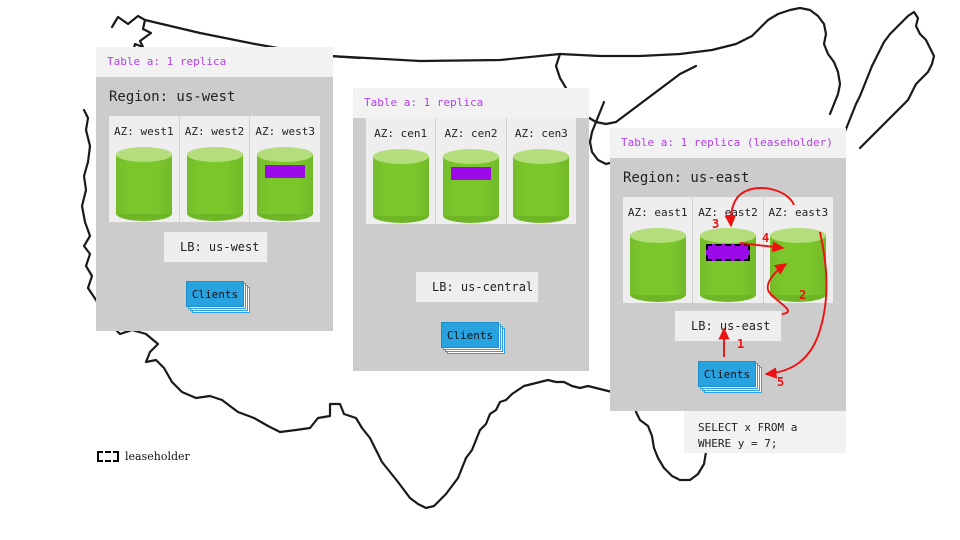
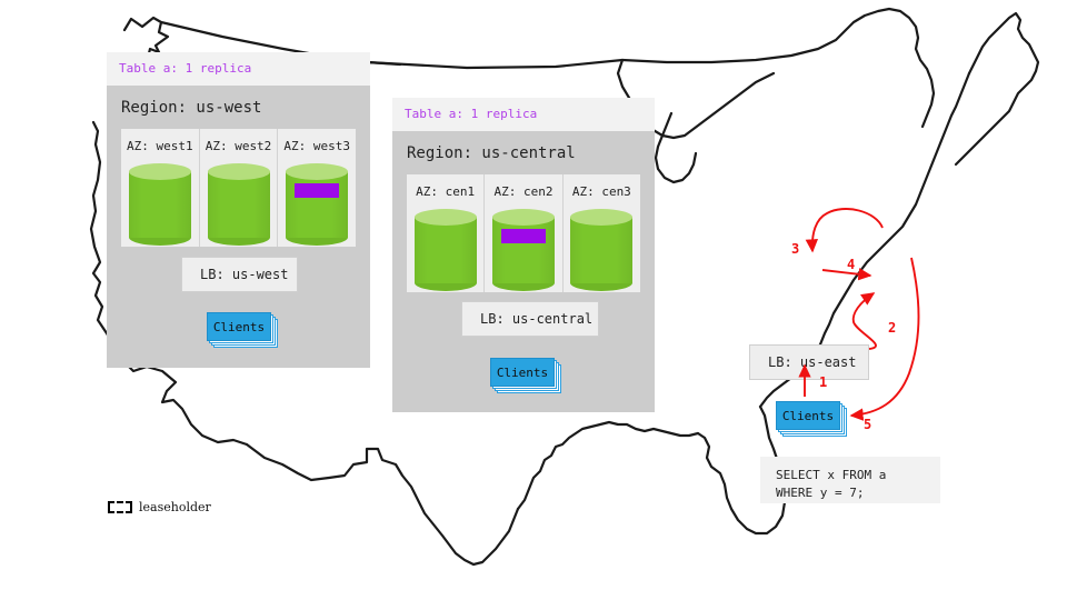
  Table a: 1 replica
  Region: us-west
  AZ: west1
  AZ: west2
  AZ: west3
  LB: us-west
  Clients
  Table a: 1 replica
+ Region: us-central
  AZ: cen1
  AZ: cen2
  AZ: cen3
  LB: us-central
  Clients
- Table a: 1 replica (leaseholder)
- Region: us-east
- AZ: east1
- AZ: east2
- AZ: east3
  LB: us-east
  Clients
  SELECT x FROM a
  WHERE y = 7;
  leaseholder
  1
  2
  3
  4
  5
